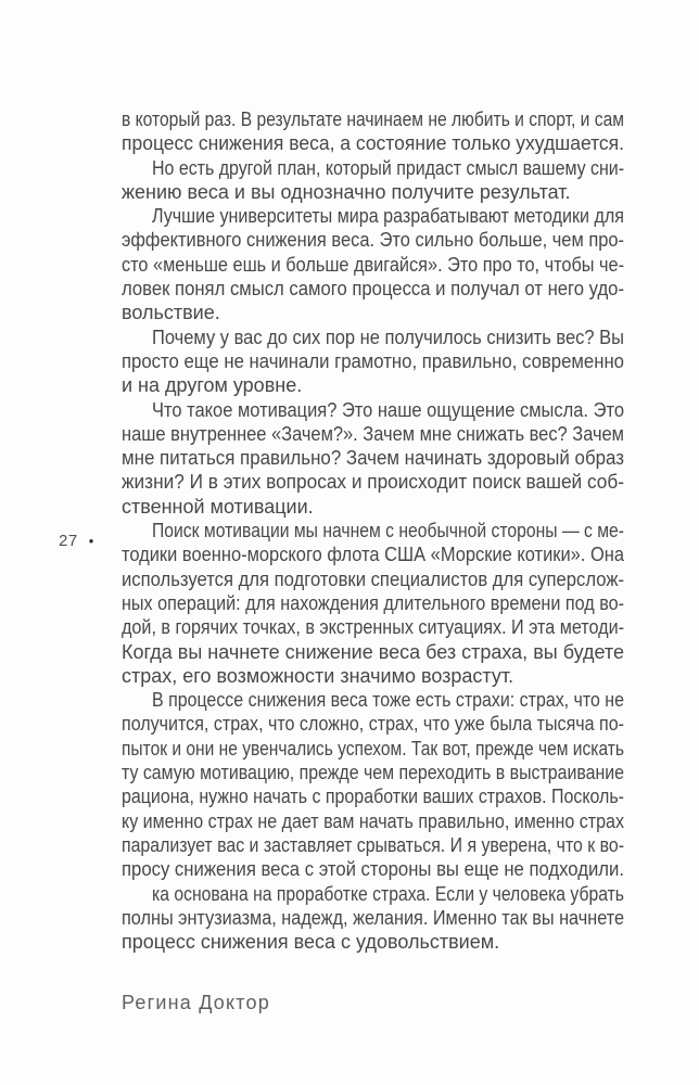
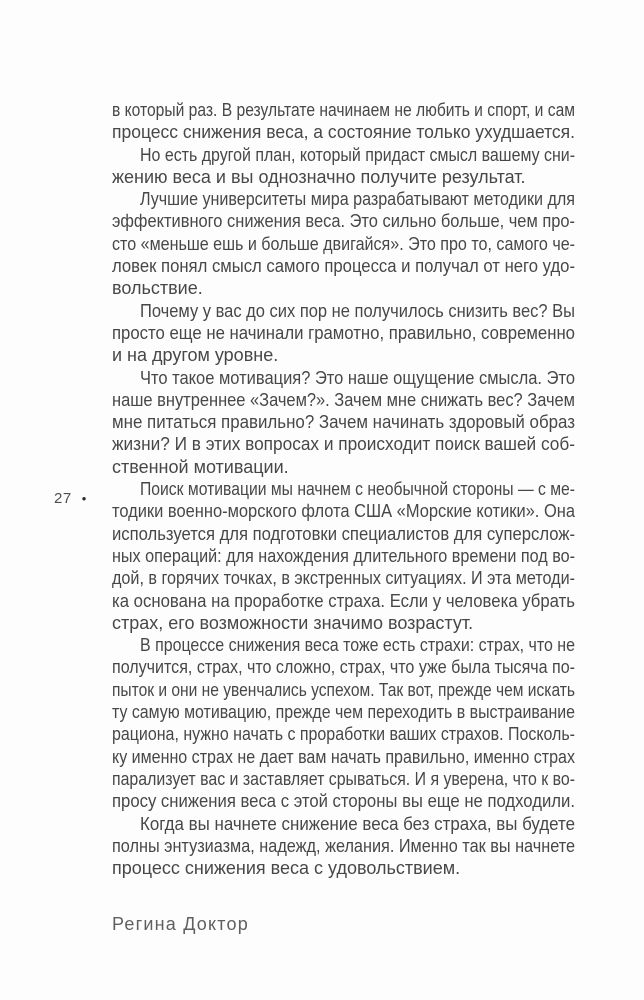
  27 •
  в который раз. В результате начинаем не любить и спорт, и сам
  процесс снижения веса, а состояние только ухудшается.
  Но есть другой план, который придаст смысл вашему сни-
  жению веса и вы однозначно получите результат.
  Лучшие университеты мира разрабатывают методики для
  эффективного снижения веса. Это сильно больше, чем про-
- сто «меньше ешь и больше двигайся». Это про то, чтобы че-
+ сто «меньше ешь и больше двигайся». Это про то, самого че-
  ловек понял смысл самого процесса и получал от него удо-
  вольствие.
  Почему у вас до сих пор не получилось снизить вес? Вы
  просто еще не начинали грамотно, правильно, современно
  и на другом уровне.
  Что такое мотивация? Это наше ощущение смысла. Это
  наше внутреннее «Зачем?». Зачем мне снижать вес? Зачем
  мне питаться правильно? Зачем начинать здоровый образ
  жизни? И в этих вопросах и происходит поиск вашей соб-
  ственной мотивации.
  Поиск мотивации мы начнем с необычной стороны — с ме-
  тодики военно-морского флота США «Морские котики». Она
  используется для подготовки специалистов для суперслож-
  ных операций: для нахождения длительного времени под во-
  дой, в горячих точках, в экстренных ситуациях. И эта методи-
- Когда вы начнете снижение веса без страха, вы будете
+ ка основана на проработке страха. Если у человека убрать
  страх, его возможности значимо возрастут.
  В процессе снижения веса тоже есть страхи: страх, что не
  получится, страх, что сложно, страх, что уже была тысяча по-
  пыток и они не увенчались успехом. Так вот, прежде чем искать
  ту самую мотивацию, прежде чем переходить в выстраивание
  рациона, нужно начать с проработки ваших страхов. Посколь-
  ку именно страх не дает вам начать правильно, именно страх
  парализует вас и заставляет срываться. И я уверена, что к во-
  просу снижения веса с этой стороны вы еще не подходили.
- ка основана на проработке страха. Если у человека убрать
+ Когда вы начнете снижение веса без страха, вы будете
  полны энтузиазма, надежд, желания. Именно так вы начнете
  процесс снижения веса с удовольствием.
  Регина Доктор
